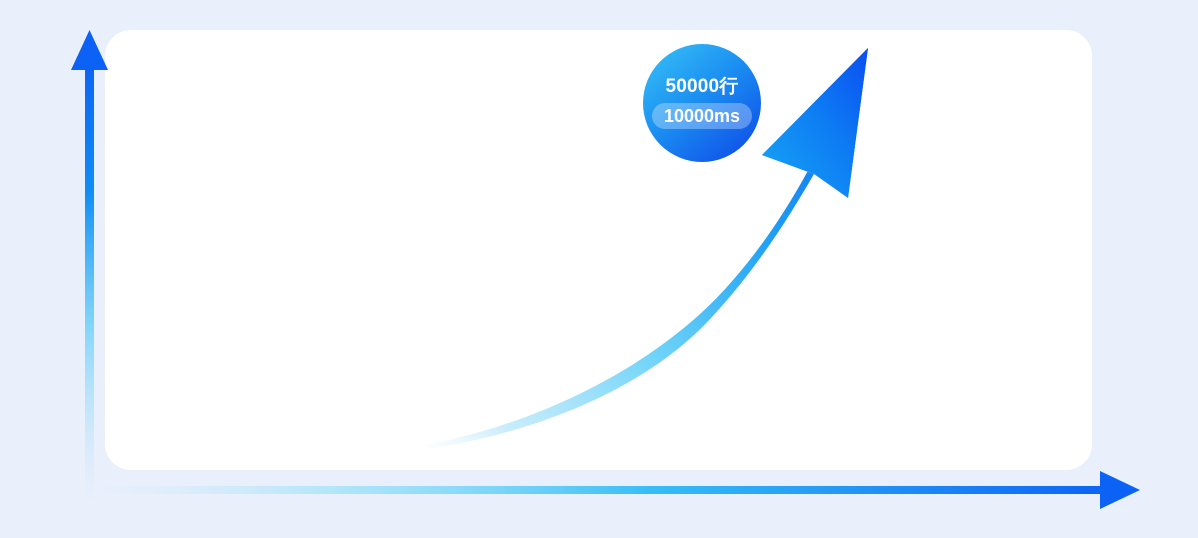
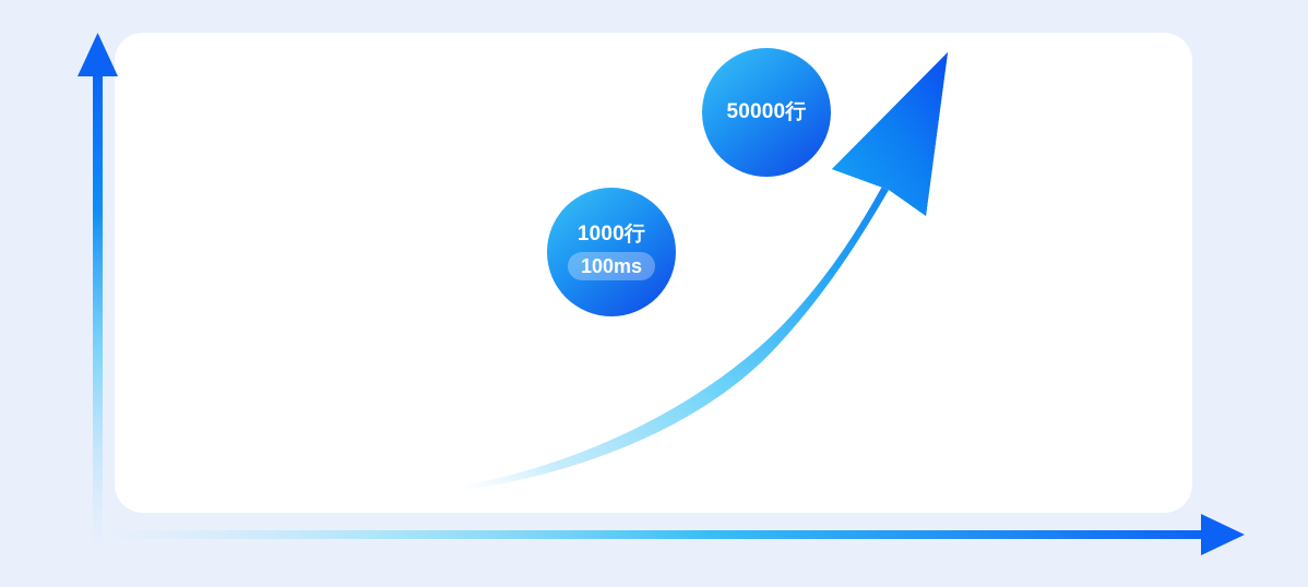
+ 1000行
+ 100ms
  50000行
- 10000ms
